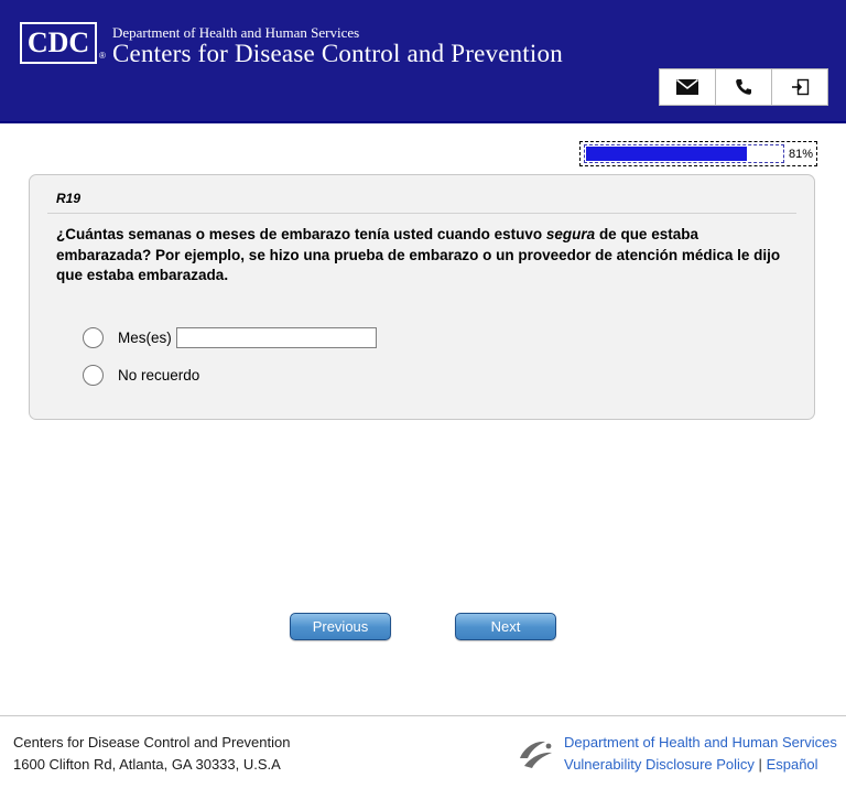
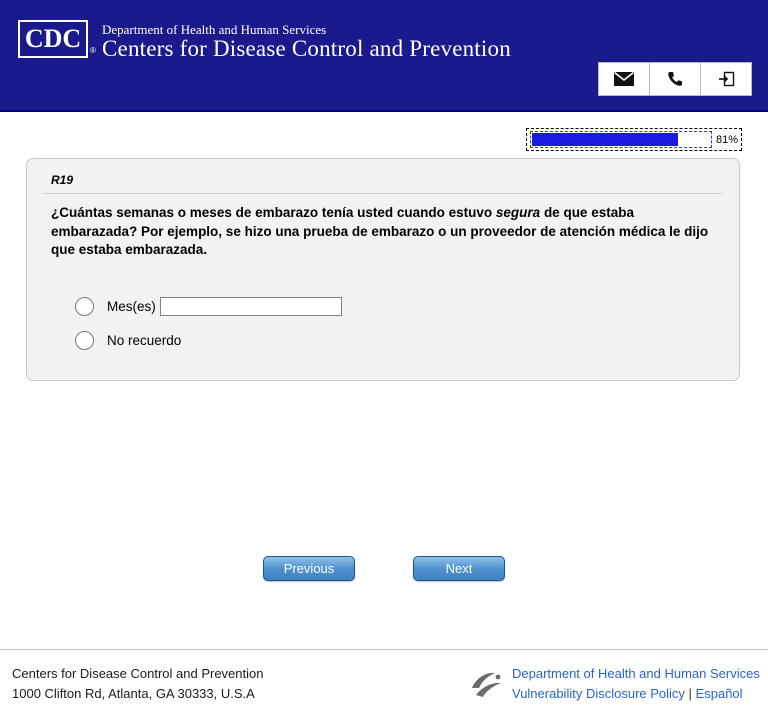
  CDC
  ®
  Department of Health and Human Services
  Centers for Disease Control and Prevention
  81%
  R19
  ¿Cuántas semanas o meses de embarazo tenía usted cuando estuvo segura de que estaba embarazada? Por ejemplo, se hizo una prueba de embarazo o un proveedor de atención médica le dijo que estaba embarazada.
  Mes(es)
  No recuerdo
  Previous
  Next
  Centers for Disease Control and Prevention
- 1600 Clifton Rd, Atlanta, GA 30333, U.S.A
+ 1000 Clifton Rd, Atlanta, GA 30333, U.S.A
  Department of Health and Human Services
  Vulnerability Disclosure Policy | Español
